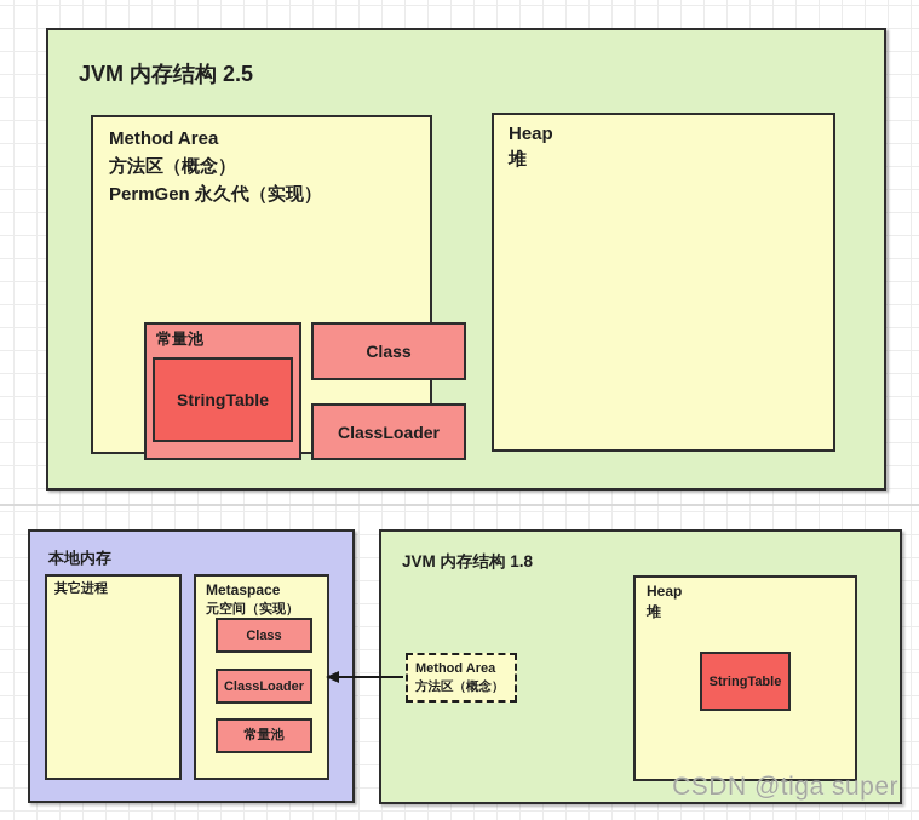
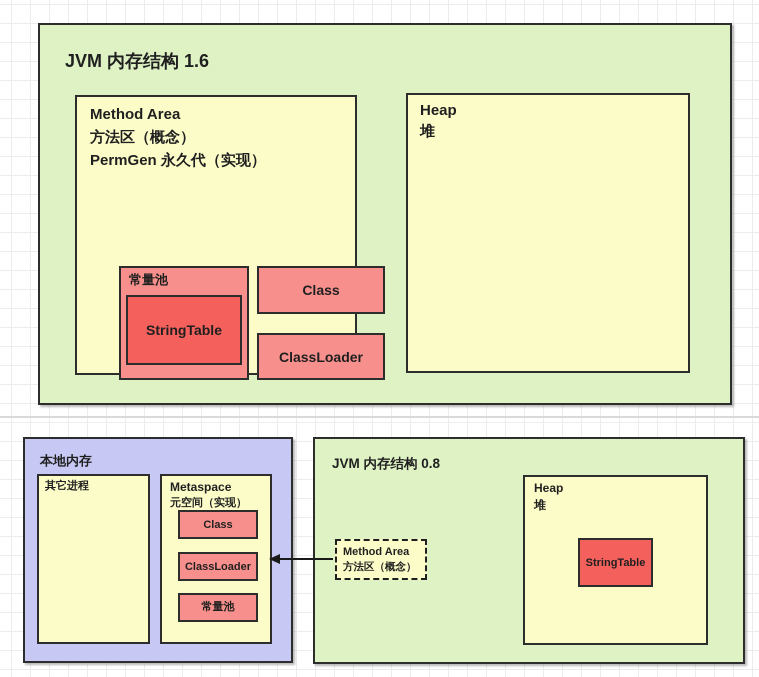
- JVM 内存结构 2.5
+ JVM 内存结构 1.6
  Method Area
  方法区（概念）
  PermGen 永久代（实现）
  常量池
  StringTable
  Class
  ClassLoader
  Heap
  堆
  本地内存
  其它进程
  Metaspace
  元空间（实现）
  Class
  ClassLoader
  常量池
- JVM 内存结构 1.8
+ JVM 内存结构 0.8
  Method Area
  方法区（概念）
  Heap
  堆
  StringTable
- CSDN @tiga super
